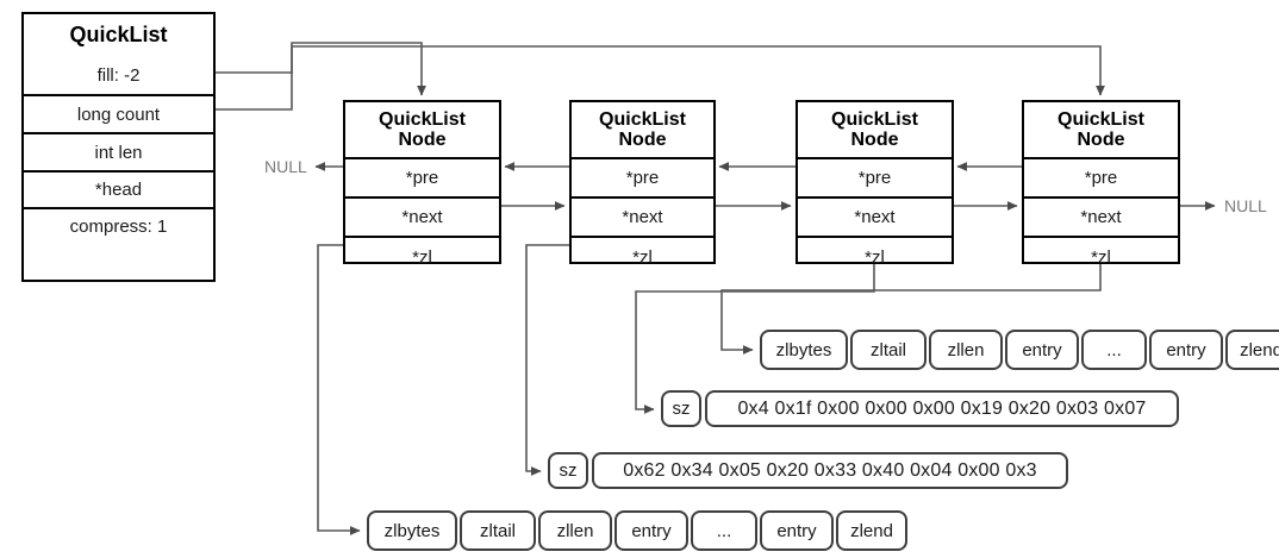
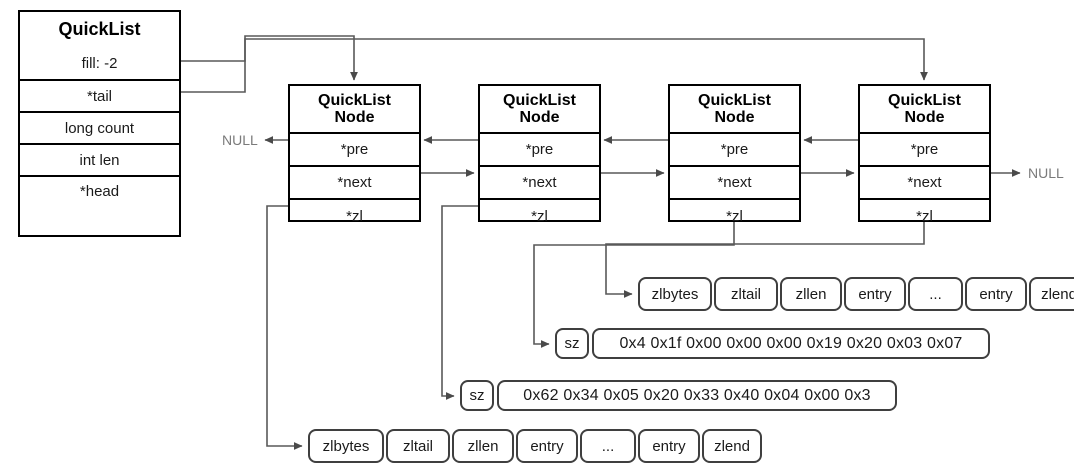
  QuickList
  fill: -2
+ *tail
  long count
  int len
  *head
- compress: 1
  QuickList
  Node
  *pre
  *next
  *zl
  QuickList
  Node
  *pre
  *next
  *zl
  QuickList
  Node
  *pre
  *next
  *zl
  QuickList
  Node
  *pre
  *next
  *zl
  NULL
  NULL
  zlbytes
  zltail
  zllen
  entry
  ...
  entry
  zlend
  sz
  0x4 0x1f 0x00 0x00 0x00 0x19 0x20 0x03 0x07
  sz
  0x62 0x34 0x05 0x20 0x33 0x40 0x04 0x00 0x3
  zlbytes
  zltail
  zllen
  entry
  ...
  entry
  zlend
